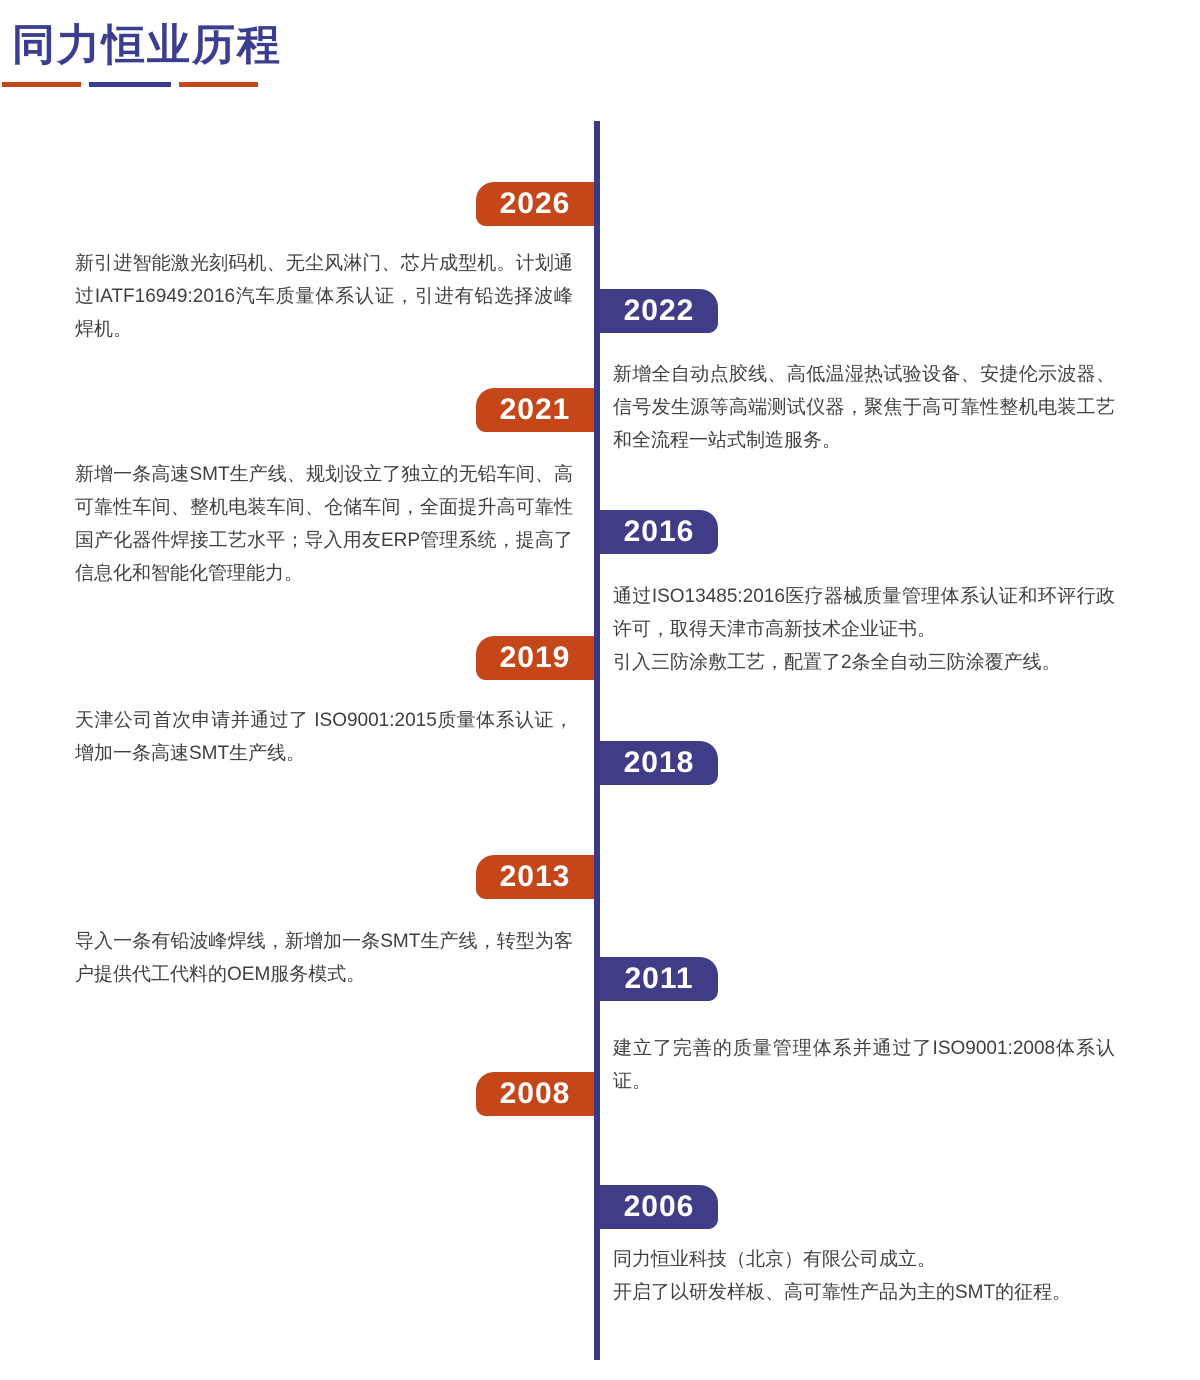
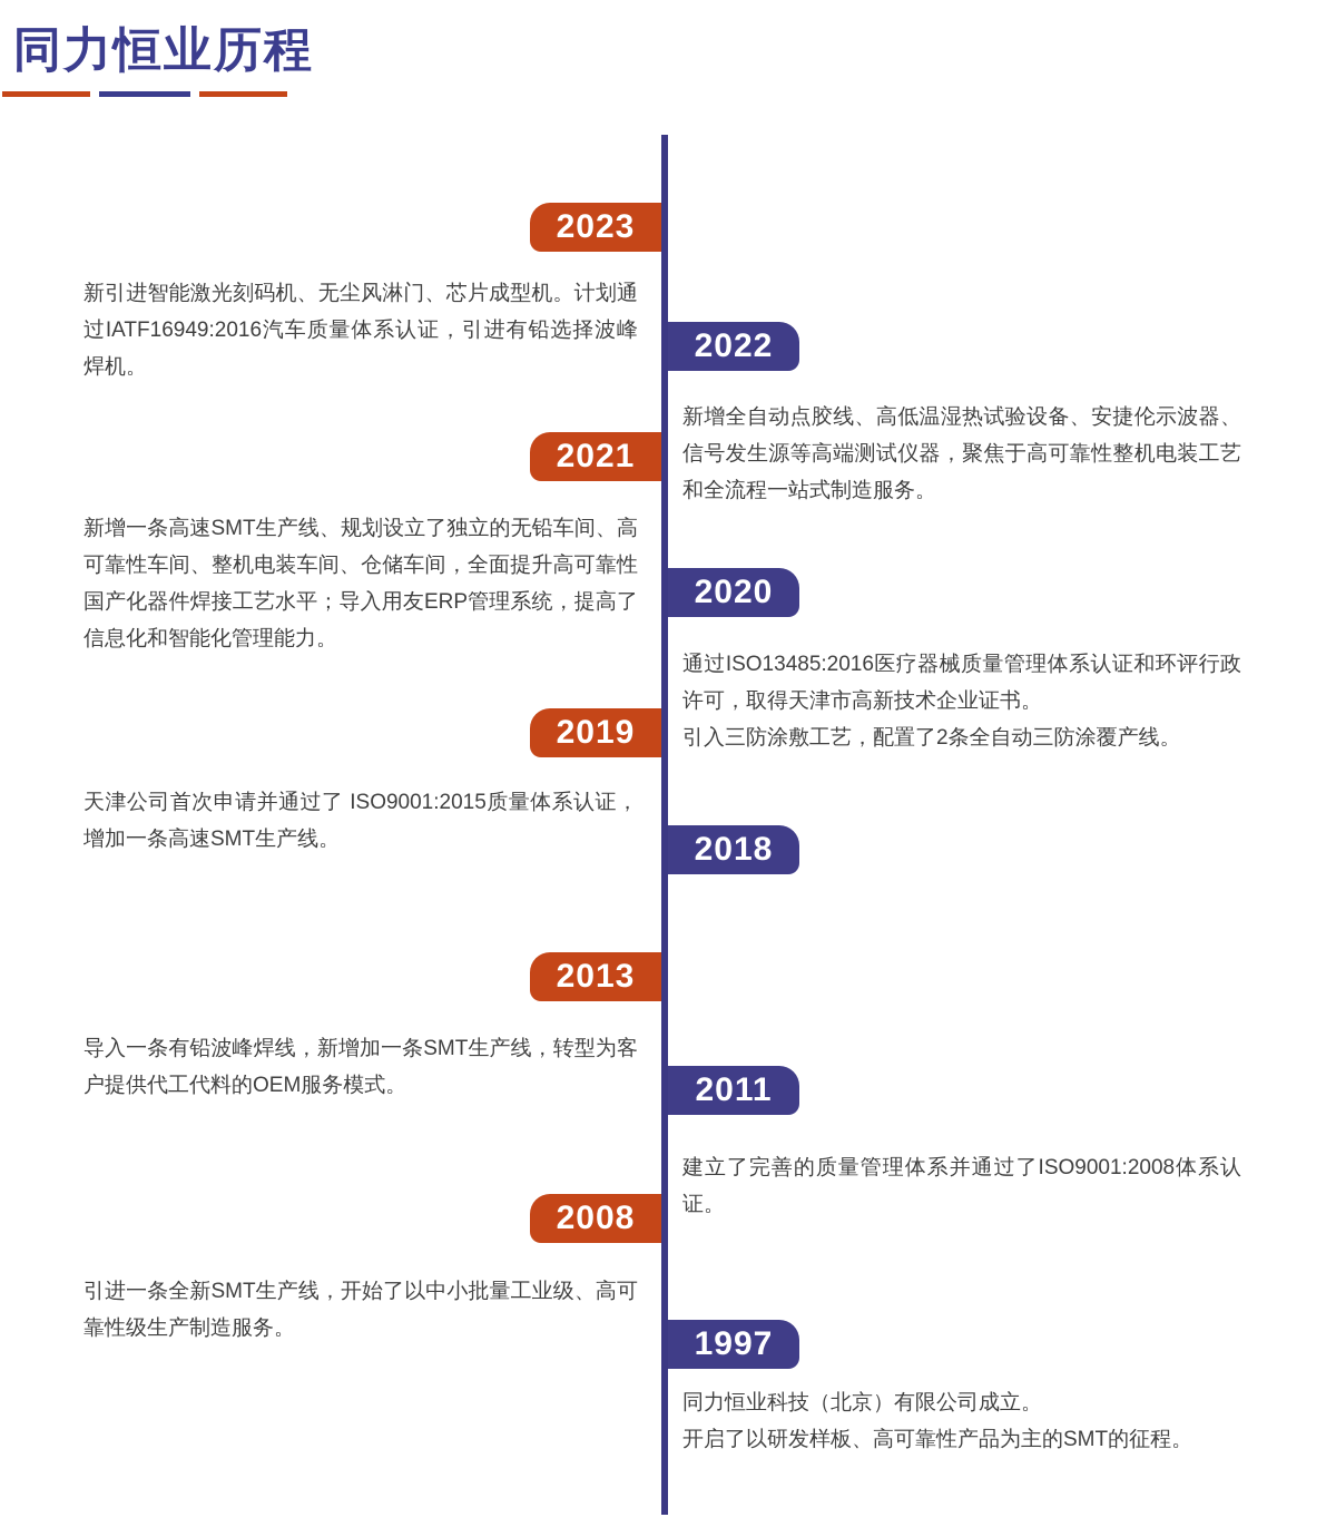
  同力恒业历程
- 2026
+ 2023
  新引进智能激光刻码机、无尘风淋门、芯片成型机。计划通过IATF16949:2016汽车质量体系认证，引进有铅选择波峰焊机。
  2022
  新增全自动点胶线、高低温湿热试验设备、安捷伦示波器、信号发生源等高端测试仪器，聚焦于高可靠性整机电装工艺和全流程一站式制造服务。
  2021
  新增一条高速SMT生产线、规划设立了独立的无铅车间、高可靠性车间、整机电装车间、仓储车间，全面提升高可靠性国产化器件焊接工艺水平；导入用友ERP管理系统，提高了信息化和智能化管理能力。
- 2016
+ 2020
  通过ISO13485:2016医疗器械质量管理体系认证和环评行政许可，取得天津市高新技术企业证书。
  引入三防涂敷工艺，配置了2条全自动三防涂覆产线。
  2019
  天津公司首次申请并通过了 ISO9001:2015质量体系认证，增加一条高速SMT生产线。
  2018
  2013
  导入一条有铅波峰焊线，新增加一条SMT生产线，转型为客户提供代工代料的OEM服务模式。
  2011
  建立了完善的质量管理体系并通过了ISO9001:2008体系认证。
  2008
+ 引进一条全新SMT生产线，开始了以中小批量工业级、高可靠性级生产制造服务。
- 2006
+ 1997
  同力恒业科技（北京）有限公司成立。
  开启了以研发样板、高可靠性产品为主的SMT的征程。
